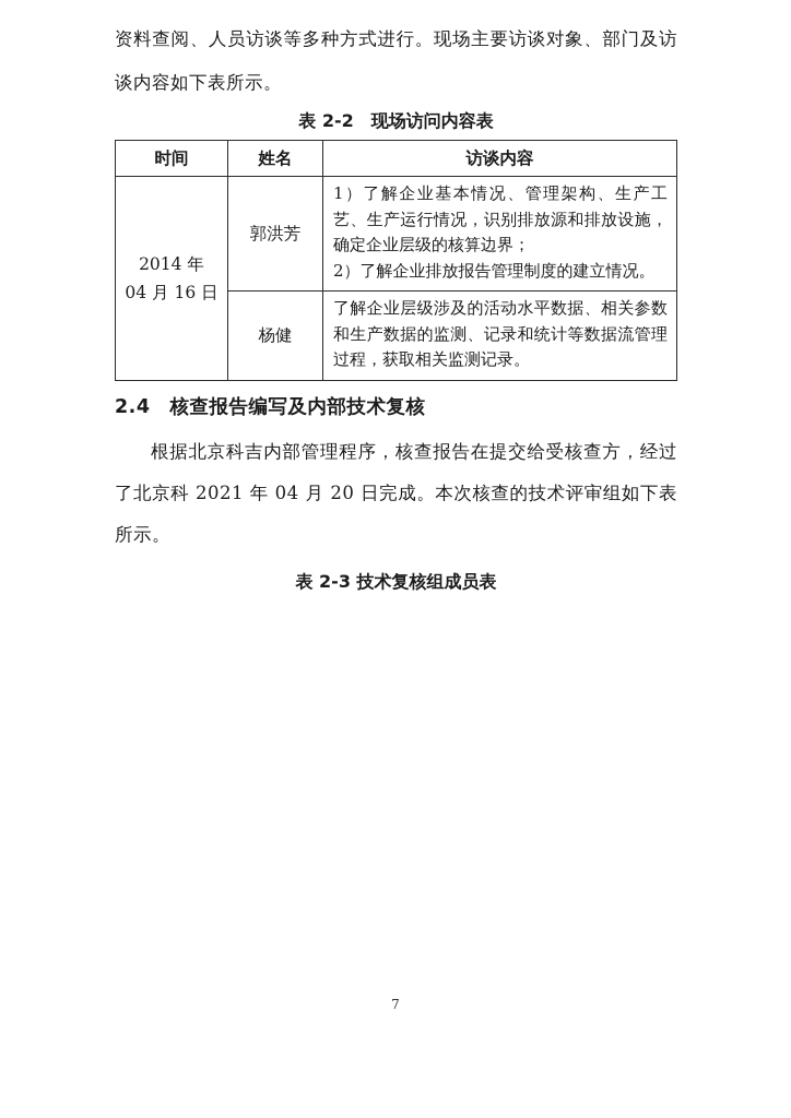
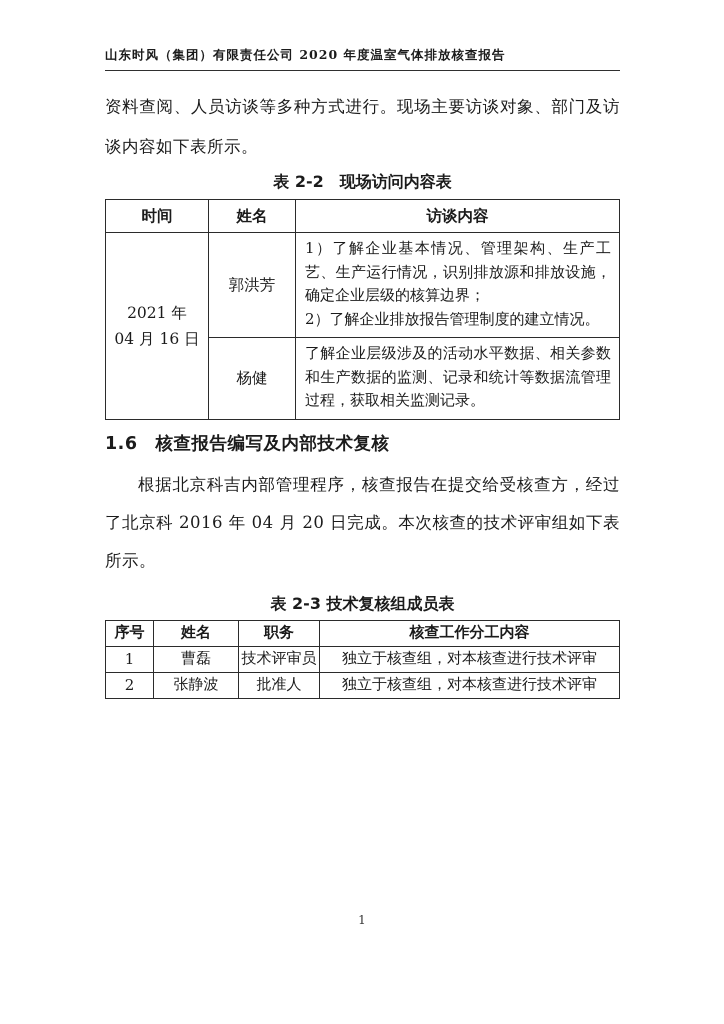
+ 山东时风（集团）有限责任公司 2020 年度温室气体排放核查报告
  资料查阅、人员访谈等多种方式进行。现场主要访谈对象、部门及访谈内容如下表所示。
  表 2-2 现场访问内容表
  时间	姓名	访谈内容
- 2014 年 04 月 16 日	郭洪芳	1）了解企业基本情况、管理架构、生产工艺、生产运行情况，识别排放源和排放设施，确定企业层级的核算边界； 2）了解企业排放报告管理制度的建立情况。
+ 2021 年 04 月 16 日	郭洪芳	1）了解企业基本情况、管理架构、生产工艺、生产运行情况，识别排放源和排放设施，确定企业层级的核算边界； 2）了解企业排放报告管理制度的建立情况。
  杨健	了解企业层级涉及的活动水平数据、相关参数和生产数据的监测、记录和统计等数据流管理过程，获取相关监测记录。
- 2.4 核查报告编写及内部技术复核
+ 1.6 核查报告编写及内部技术复核
- 根据北京科吉内部管理程序，核查报告在提交给受核查方，经过了北京科 2021 年 04 月 20 日完成。本次核查的技术评审组如下表所示。
+ 根据北京科吉内部管理程序，核查报告在提交给受核查方，经过了北京科 2016 年 04 月 20 日完成。本次核查的技术评审组如下表所示。
  表 2-3 技术复核组成员表
+ 序号	姓名	职务	核查工作分工内容
+ 1	曹磊	技术评审员	独立于核查组，对本核查进行技术评审
+ 2	张静波	批准人	独立于核查组，对本核查进行技术评审
- 7
+ 1
